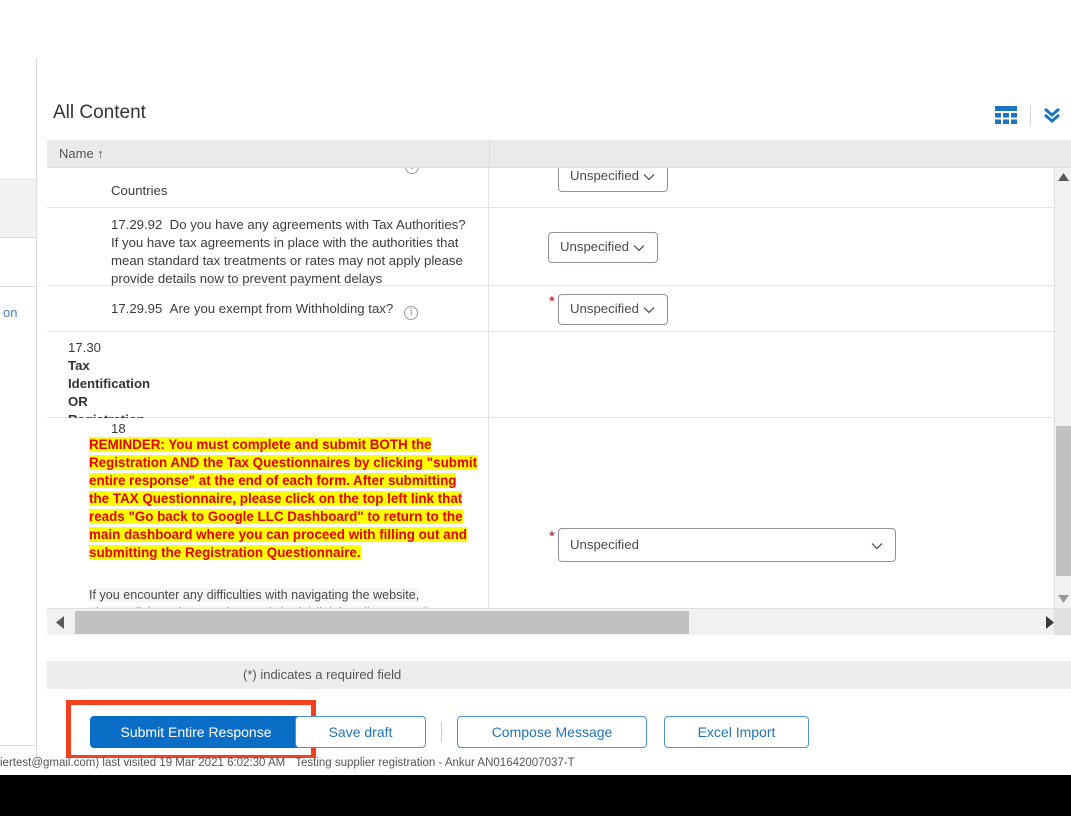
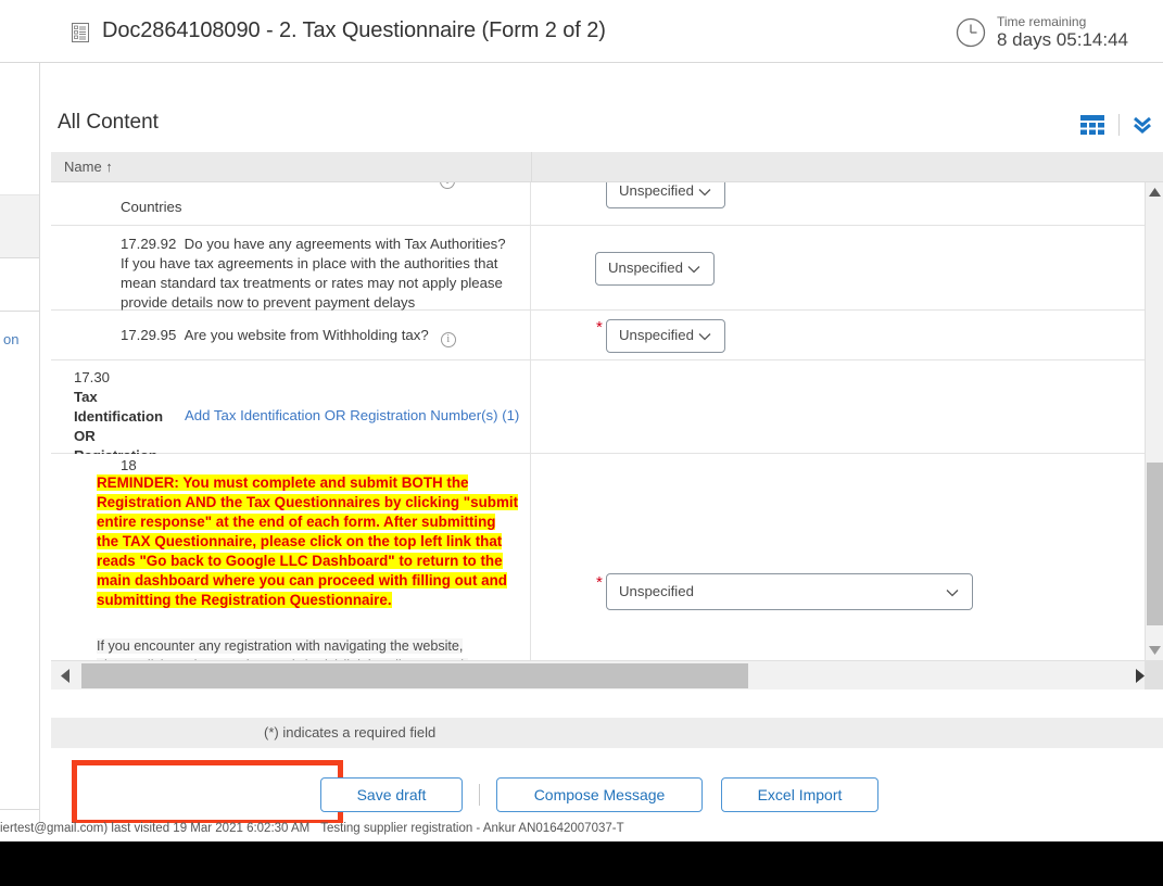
+ Doc2864108090 - 2. Tax Questionnaire (Form 2 of 2)
+ Time remaining
+ 8 days 05:14:44
  on
  All Content
  Name ↑
  Countries
  Unspecified
  17.29.92 Do you have any agreements with Tax Authorities? If you have tax agreements in place with the authorities that mean standard tax treatments or rates may not apply please provide details now to prevent payment delays
  Unspecified
- 17.29.95 Are you exempt from Withholding tax? i
+ 17.29.95 Are you website from Withholding tax? i
  *
  Unspecified
+ Add Tax Identification OR Registration Number(s) (1)
  18
  REMINDER: You must complete and submit BOTH the Registration AND the Tax Questionnaires by clicking "submit entire response" at the end of each form. After submitting the TAX Questionnaire, please click on the top left link that reads "Go back to Google LLC Dashboard" to return to the main dashboard where you can proceed with filling out and submitting the Registration Questionnaire.
- If you encounter any difficulties with navigating the website,
+ If you encounter any registration with navigating the website,
  *
  Unspecified
  (*) indicates a required field
- Submit Entire Response
  Save draft
  Compose Message
  Excel Import
  iertest@gmail.com) last visited 19 Mar 2021 6:02:30 AM Testing supplier registration - Ankur AN01642007037-T
